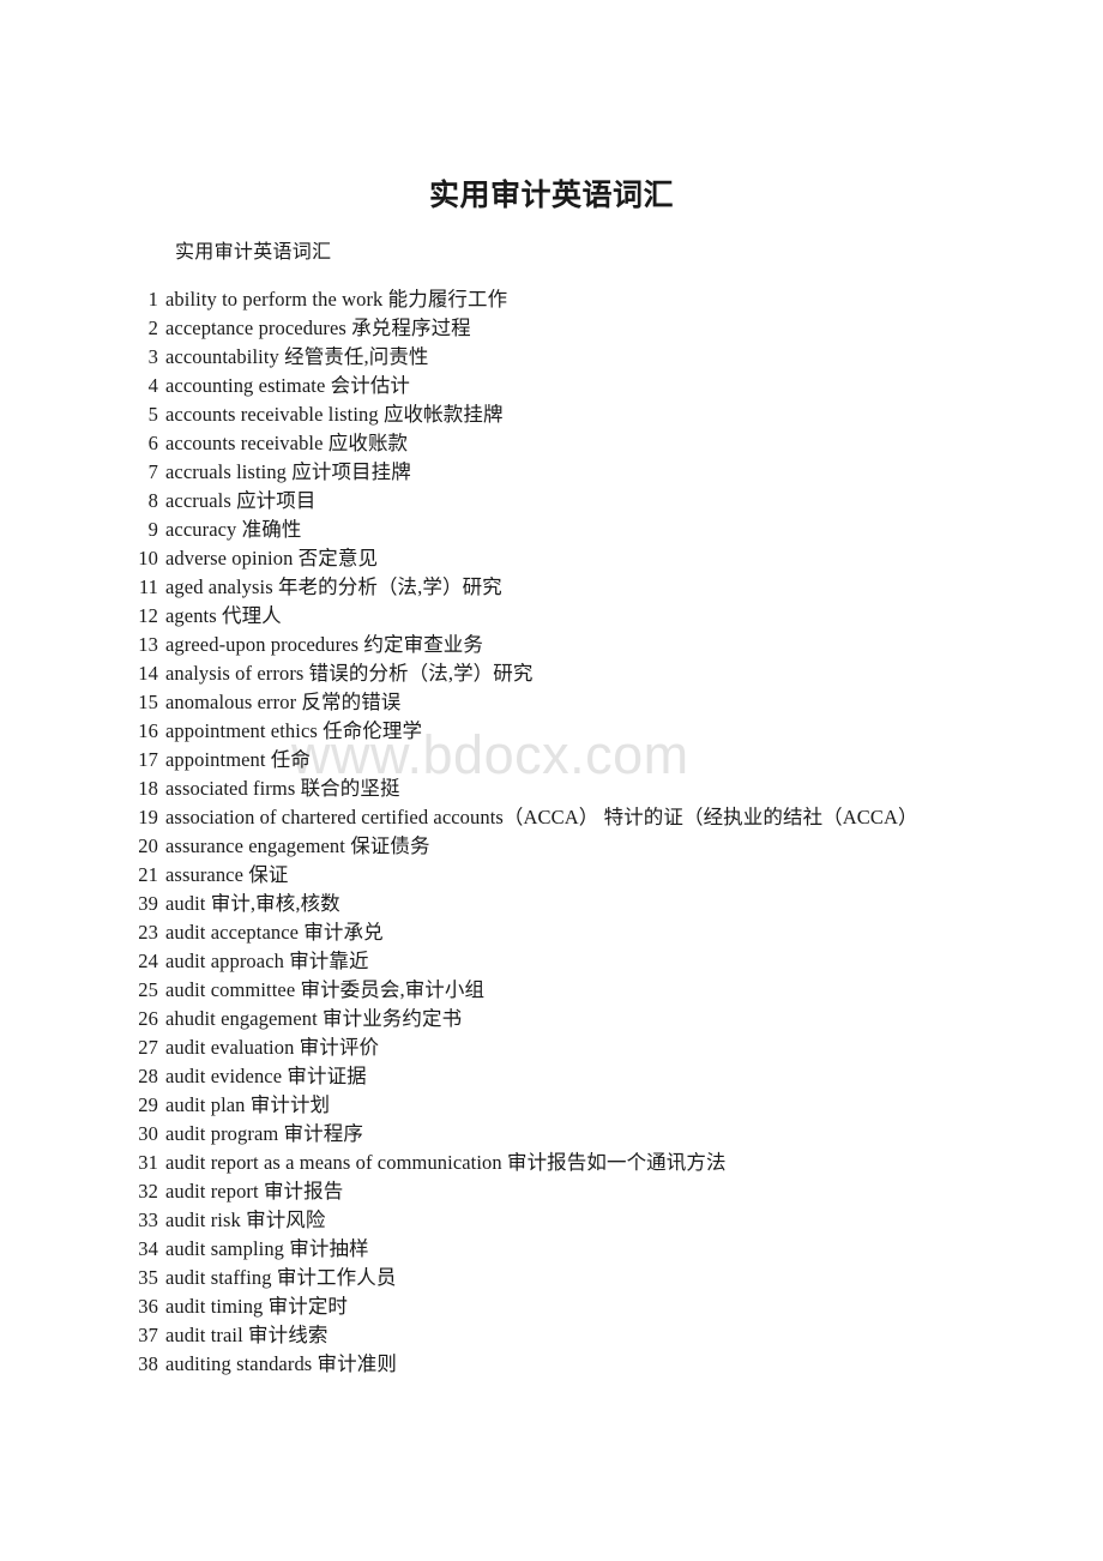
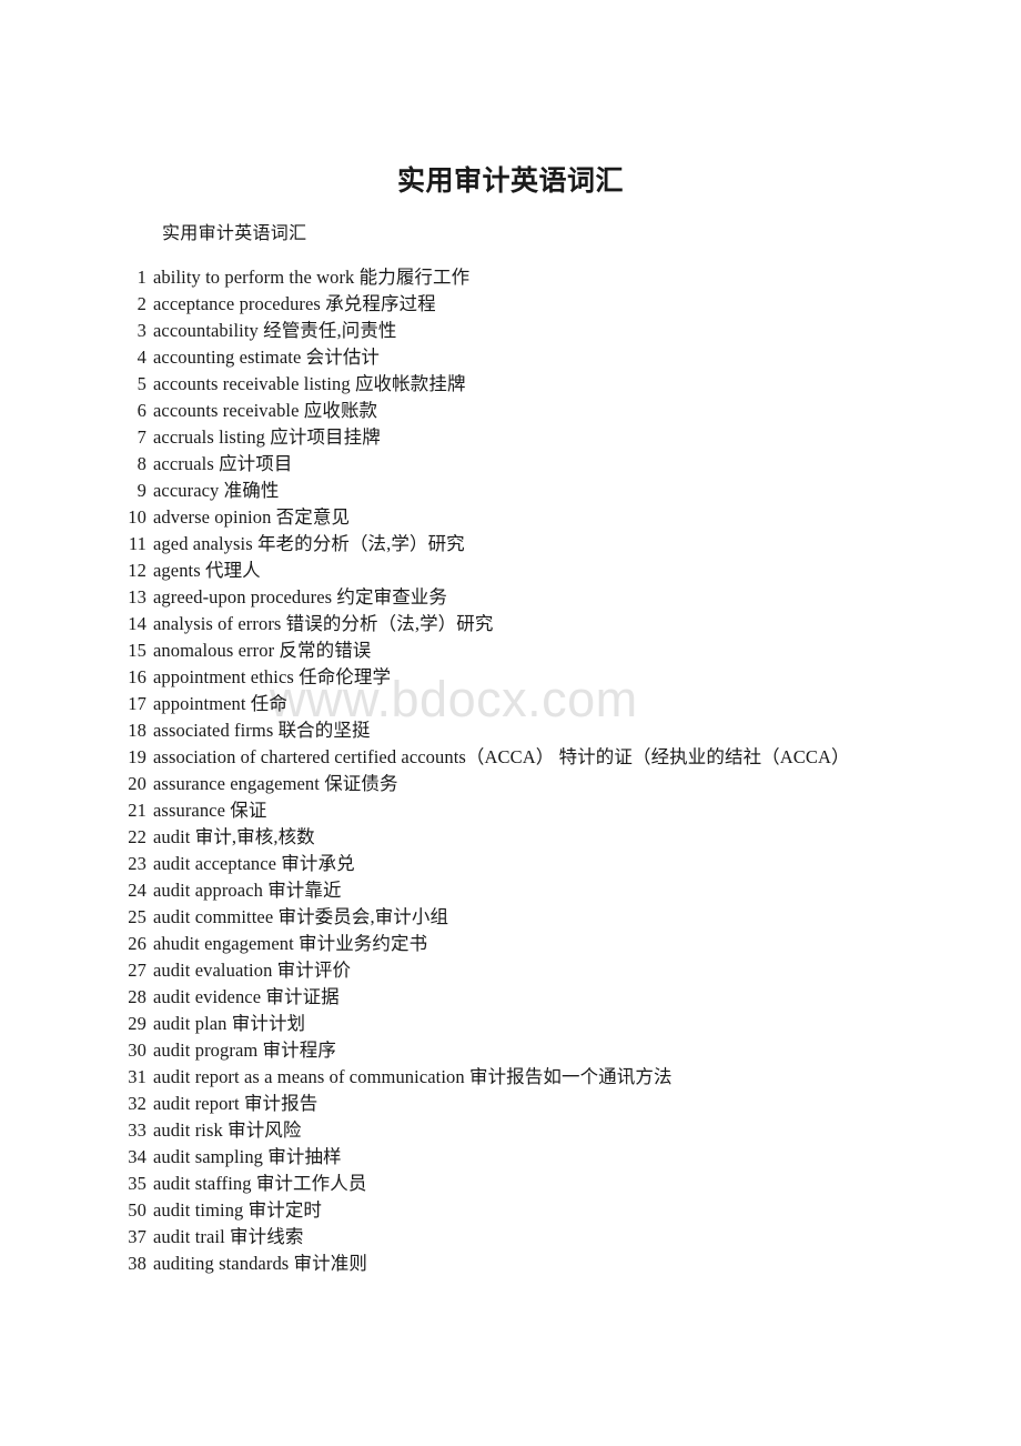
  www.bdocx.com
  实用审计英语词汇
  实用审计英语词汇
  1
  ability to perform the work 能力履行工作
  2
  acceptance procedures 承兑程序过程
  3
  accountability 经管责任,问责性
  4
  accounting estimate 会计估计
  5
  accounts receivable listing 应收帐款挂牌
  6
  accounts receivable 应收账款
  7
  accruals listing 应计项目挂牌
  8
  accruals 应计项目
  9
  accuracy 准确性
  10
  adverse opinion 否定意见
  11
  aged analysis 年老的分析（法,学）研究
  12
  agents 代理人
  13
  agreed-upon procedures 约定审查业务
  14
  analysis of errors 错误的分析（法,学）研究
  15
  anomalous error 反常的错误
  16
  appointment ethics 任命伦理学
  17
  appointment 任命
  18
  associated firms 联合的坚挺
  19
  association of chartered certified accounts（ACCA） 特计的证（经执业的结社（ACCA）
  20
  assurance engagement 保证债务
  21
  assurance 保证
- 39
+ 22
  audit 审计,审核,核数
  23
  audit acceptance 审计承兑
  24
  audit approach 审计靠近
  25
  audit committee 审计委员会,审计小组
  26
  ahudit engagement 审计业务约定书
  27
  audit evaluation 审计评价
  28
  audit evidence 审计证据
  29
  audit plan 审计计划
  30
  audit program 审计程序
  31
  audit report as a means of communication 审计报告如一个通讯方法
  32
  audit report 审计报告
  33
  audit risk 审计风险
  34
  audit sampling 审计抽样
  35
  audit staffing 审计工作人员
- 36
+ 50
  audit timing 审计定时
  37
  audit trail 审计线索
  38
  auditing standards 审计准则
